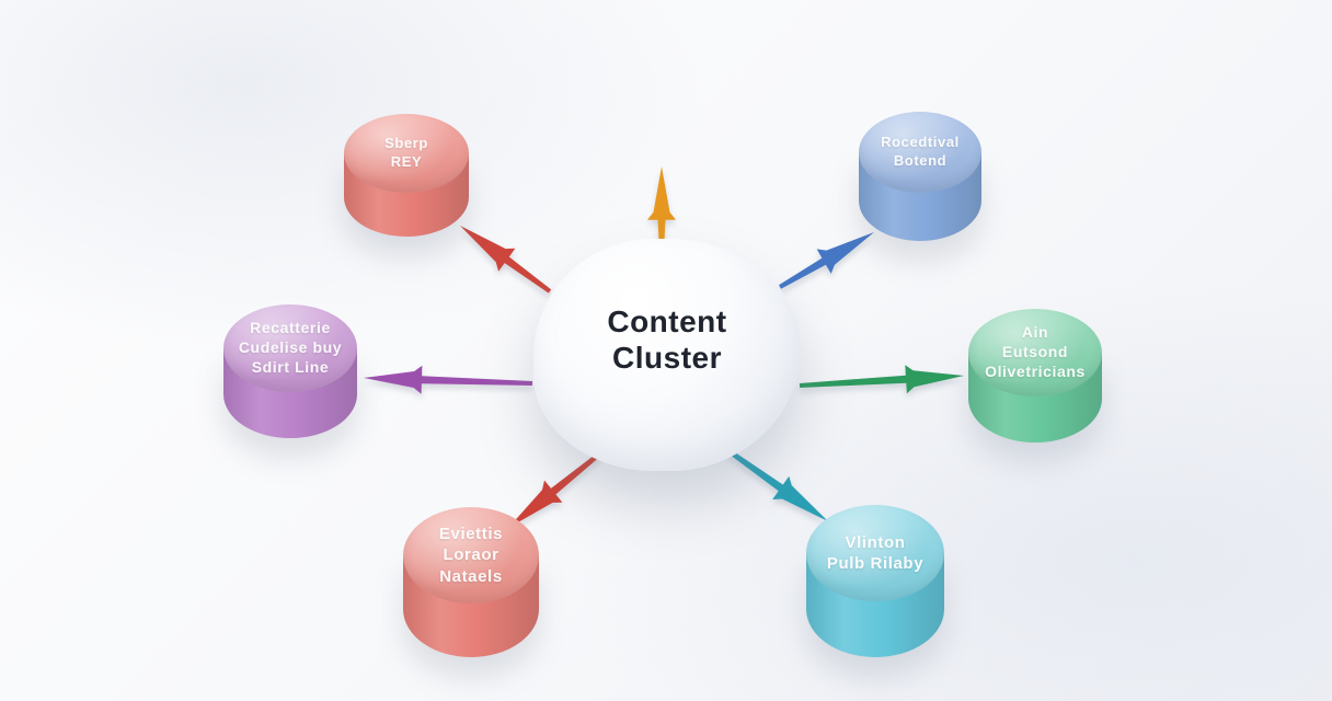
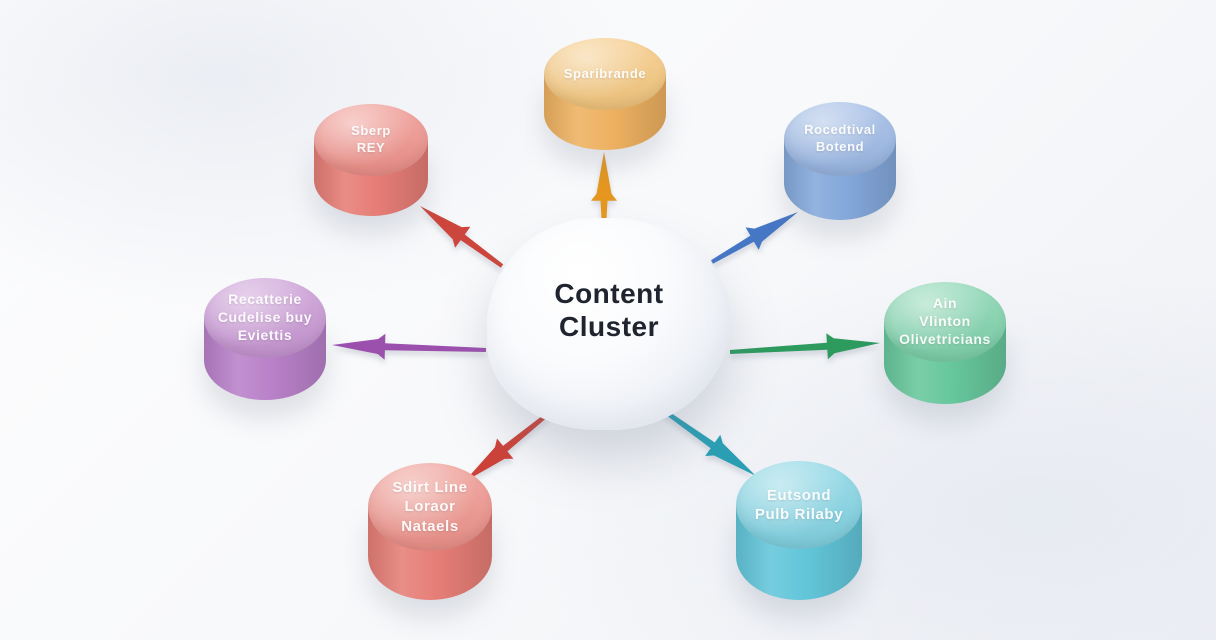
+ Sparibrande
  Sberp
  REY
  Rocedtival
  Botend
  Recatterie
  Cudelise buy
- Sdirt Line
+ Eviettis
  Ain
- Eutsond
+ Vlinton
  Olivetricians
- Eviettis
+ Sdirt Line
  Loraor
  Nataels
- Vlinton
+ Eutsond
  Pulb Rilaby
  Content Cluster
